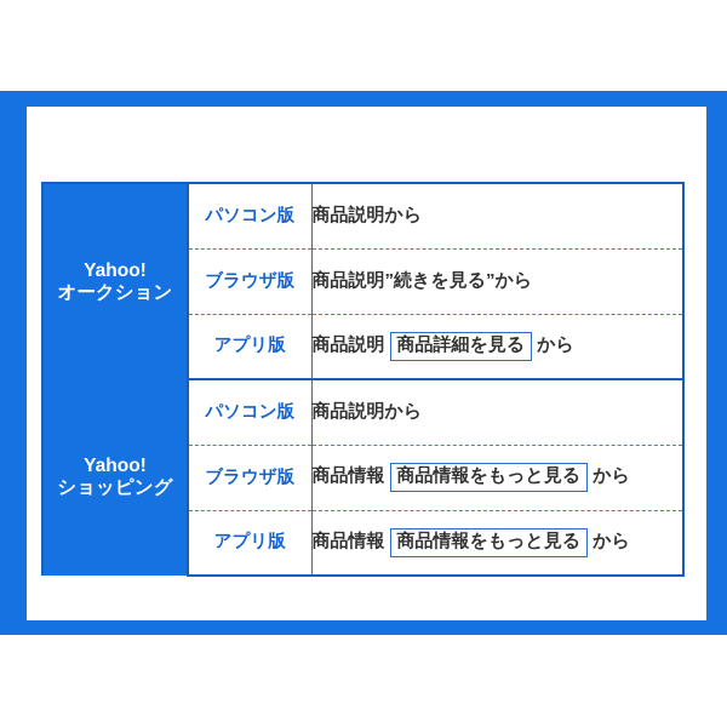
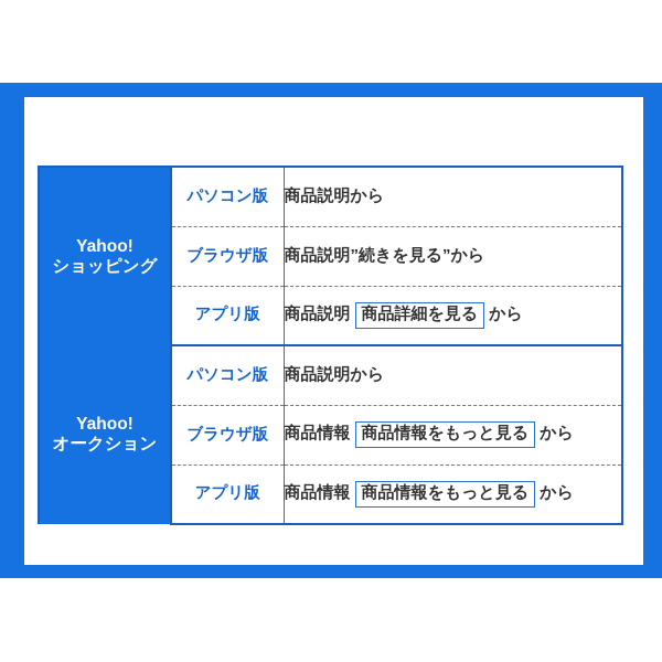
- Yahoo! オークション	パソコン版	商品説明から
+ Yahoo! ショッピング	パソコン版	商品説明から
  ブラウザ版	商品説明”続きを見る”から
  アプリ版	商品説明 商品詳細を見る から
- Yahoo! ショッピング	パソコン版	商品説明から
+ Yahoo! オークション	パソコン版	商品説明から
  ブラウザ版	商品情報 商品情報をもっと見る から
  アプリ版	商品情報 商品情報をもっと見る から
